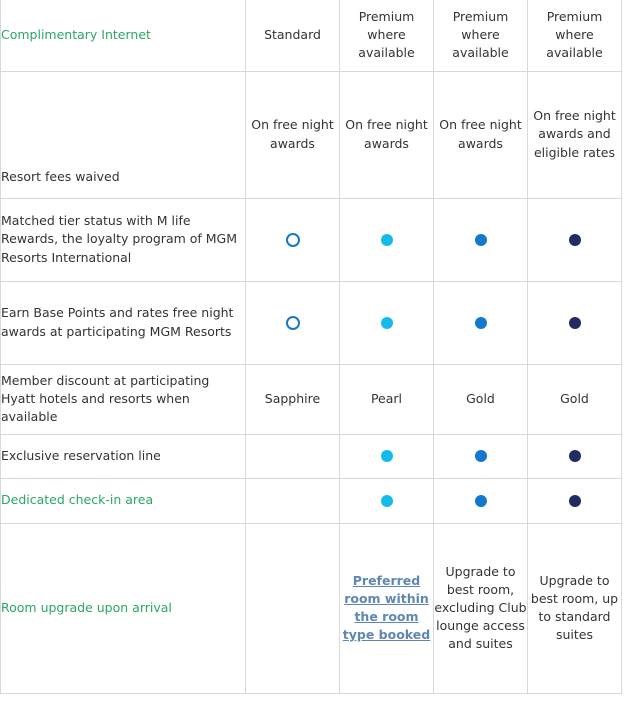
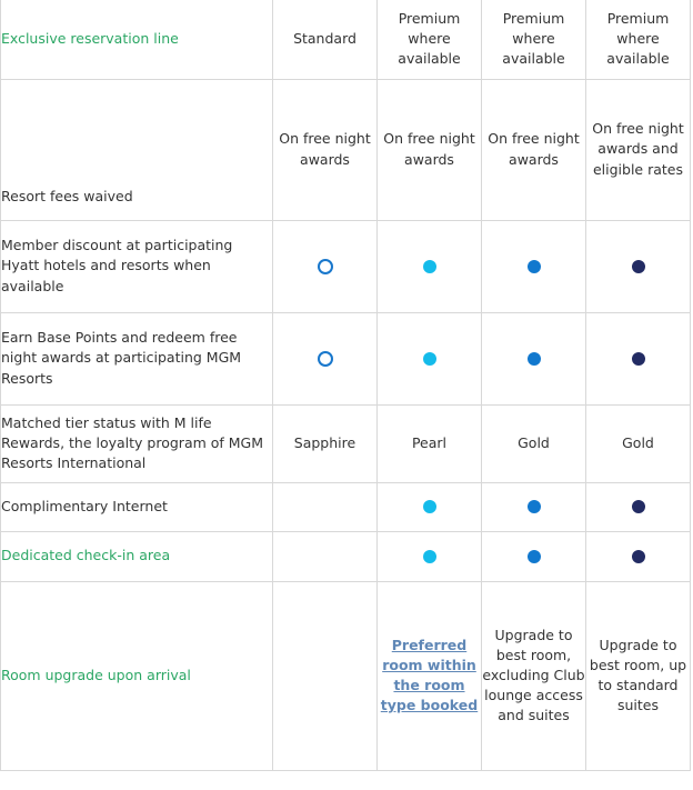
- Complimentary Internet	Standard	Premium where available	Premium where available	Premium where available
+ Exclusive reservation line	Standard	Premium where available	Premium where available	Premium where available
  Resort fees waived	On free night awards	On free night awards	On free night awards	On free night awards and eligible rates
- Matched tier status with M life Rewards, the loyalty program of MGM Resorts International
+ Member discount at participating Hyatt hotels and resorts when available
- Earn Base Points and rates free night awards at participating MGM Resorts
+ Earn Base Points and redeem free night awards at participating MGM Resorts
- Member discount at participating Hyatt hotels and resorts when available	Sapphire	Pearl	Gold	Gold
+ Matched tier status with M life Rewards, the loyalty program of MGM Resorts International	Sapphire	Pearl	Gold	Gold
- Exclusive reservation line
+ Complimentary Internet
  Dedicated check-in area
  Room upgrade upon arrival		Preferred room within the room type booked	Upgrade to best room, excluding Club lounge access and suites	Upgrade to best room, up to standard suites
